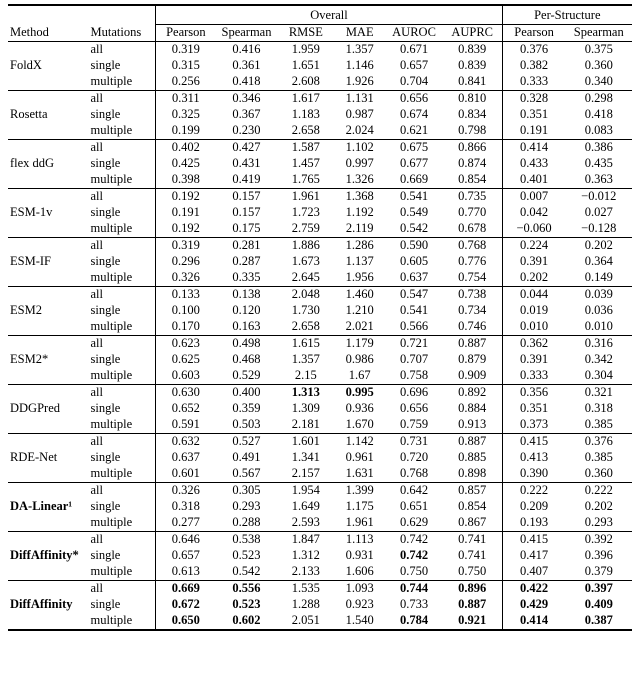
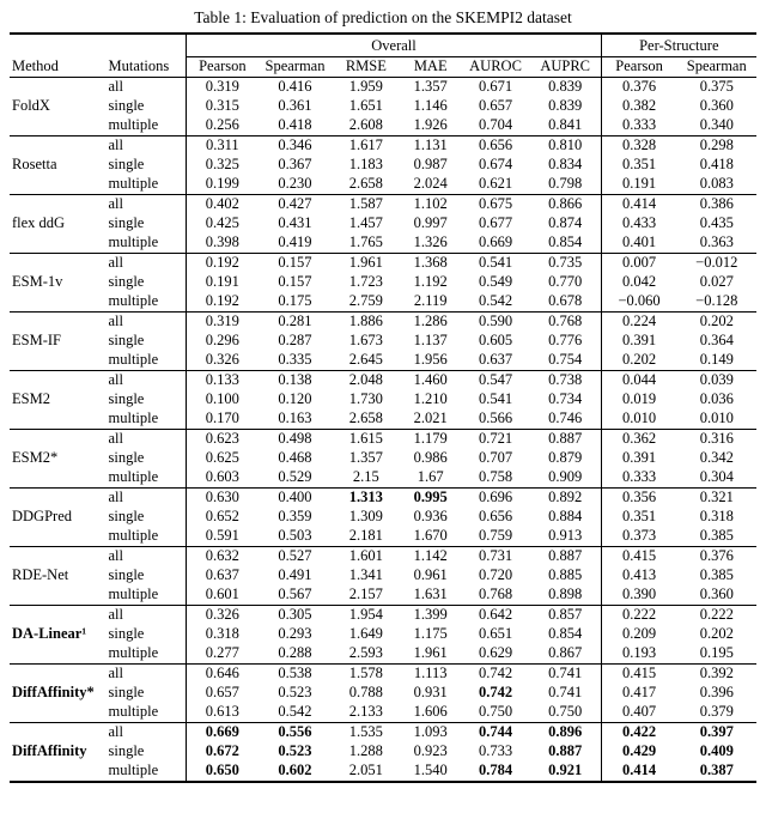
+ Table 1: Evaluation of prediction on the SKEMPI2 dataset
  Method	Mutations	Overall	Per-Structure
  Pearson	Spearman	RMSE	MAE	AUROC	AUPRC	Pearson	Spearman
  FoldX	all	0.319	0.416	1.959	1.357	0.671	0.839	0.376	0.375
  single	0.315	0.361	1.651	1.146	0.657	0.839	0.382	0.360
  multiple	0.256	0.418	2.608	1.926	0.704	0.841	0.333	0.340
  Rosetta	all	0.311	0.346	1.617	1.131	0.656	0.810	0.328	0.298
  single	0.325	0.367	1.183	0.987	0.674	0.834	0.351	0.418
  multiple	0.199	0.230	2.658	2.024	0.621	0.798	0.191	0.083
  flex ddG	all	0.402	0.427	1.587	1.102	0.675	0.866	0.414	0.386
  single	0.425	0.431	1.457	0.997	0.677	0.874	0.433	0.435
  multiple	0.398	0.419	1.765	1.326	0.669	0.854	0.401	0.363
  ESM-1v	all	0.192	0.157	1.961	1.368	0.541	0.735	0.007	−0.012
  single	0.191	0.157	1.723	1.192	0.549	0.770	0.042	0.027
  multiple	0.192	0.175	2.759	2.119	0.542	0.678	−0.060	−0.128
  ESM-IF	all	0.319	0.281	1.886	1.286	0.590	0.768	0.224	0.202
  single	0.296	0.287	1.673	1.137	0.605	0.776	0.391	0.364
  multiple	0.326	0.335	2.645	1.956	0.637	0.754	0.202	0.149
  ESM2	all	0.133	0.138	2.048	1.460	0.547	0.738	0.044	0.039
  single	0.100	0.120	1.730	1.210	0.541	0.734	0.019	0.036
  multiple	0.170	0.163	2.658	2.021	0.566	0.746	0.010	0.010
  ESM2*	all	0.623	0.498	1.615	1.179	0.721	0.887	0.362	0.316
  single	0.625	0.468	1.357	0.986	0.707	0.879	0.391	0.342
  multiple	0.603	0.529	2.15	1.67	0.758	0.909	0.333	0.304
  DDGPred	all	0.630	0.400	1.313	0.995	0.696	0.892	0.356	0.321
  single	0.652	0.359	1.309	0.936	0.656	0.884	0.351	0.318
  multiple	0.591	0.503	2.181	1.670	0.759	0.913	0.373	0.385
  RDE-Net	all	0.632	0.527	1.601	1.142	0.731	0.887	0.415	0.376
  single	0.637	0.491	1.341	0.961	0.720	0.885	0.413	0.385
  multiple	0.601	0.567	2.157	1.631	0.768	0.898	0.390	0.360
  DA-Linear¹	all	0.326	0.305	1.954	1.399	0.642	0.857	0.222	0.222
  single	0.318	0.293	1.649	1.175	0.651	0.854	0.209	0.202
- multiple	0.277	0.288	2.593	1.961	0.629	0.867	0.193	0.293
+ multiple	0.277	0.288	2.593	1.961	0.629	0.867	0.193	0.195
- DiffAffinity*	all	0.646	0.538	1.847	1.113	0.742	0.741	0.415	0.392
+ DiffAffinity*	all	0.646	0.538	1.578	1.113	0.742	0.741	0.415	0.392
- single	0.657	0.523	1.312	0.931	0.742	0.741	0.417	0.396
+ single	0.657	0.523	0.788	0.931	0.742	0.741	0.417	0.396
  multiple	0.613	0.542	2.133	1.606	0.750	0.750	0.407	0.379
  DiffAffinity	all	0.669	0.556	1.535	1.093	0.744	0.896	0.422	0.397
  single	0.672	0.523	1.288	0.923	0.733	0.887	0.429	0.409
  multiple	0.650	0.602	2.051	1.540	0.784	0.921	0.414	0.387
